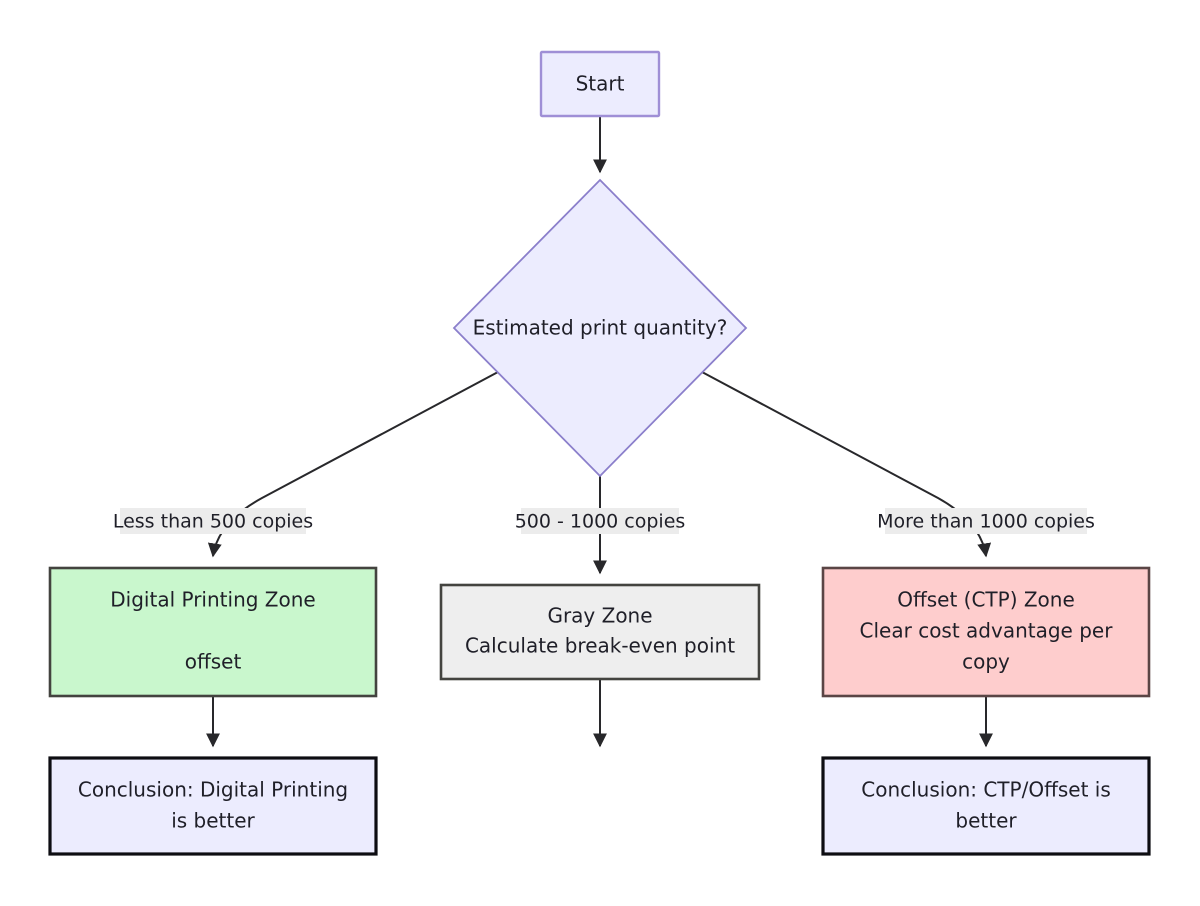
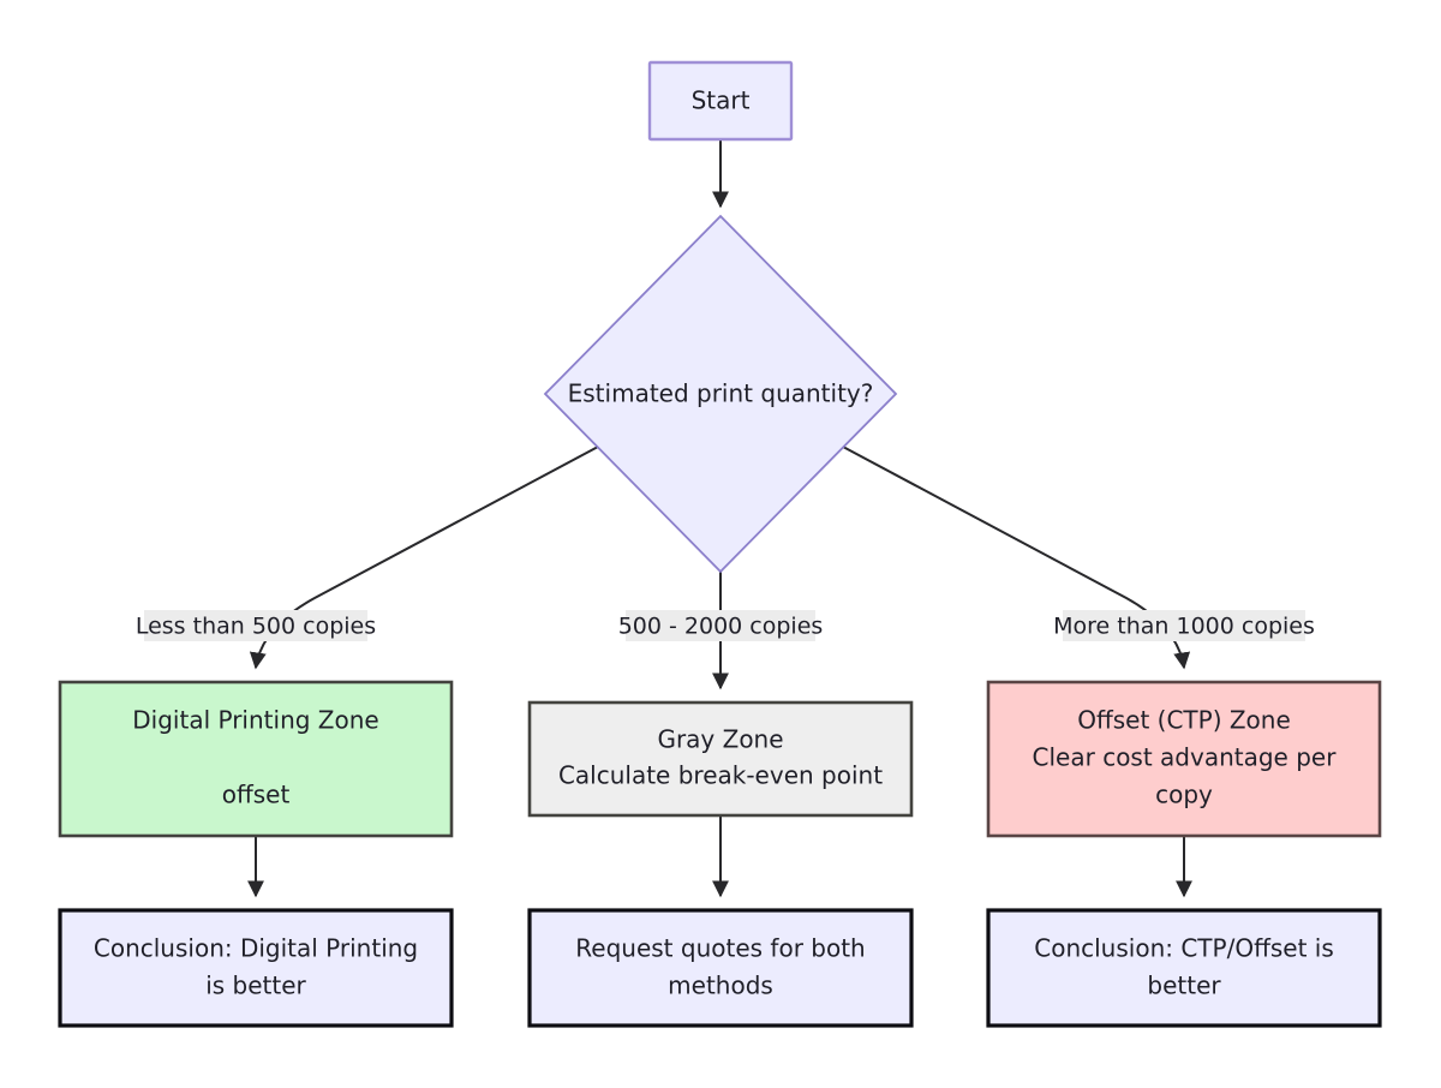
  Start
  Estimated print quantity?
  Less than 500 copies
- 500 - 1000 copies
+ 500 - 2000 copies
  More than 1000 copies
  Digital Printing Zone
  offset
  Gray Zone
  Calculate break-even point
  Offset (CTP) Zone
  Clear cost advantage per
  copy
  Conclusion: Digital Printing
  is better
+ Request quotes for both
+ methods
  Conclusion: CTP/Offset is
  better
